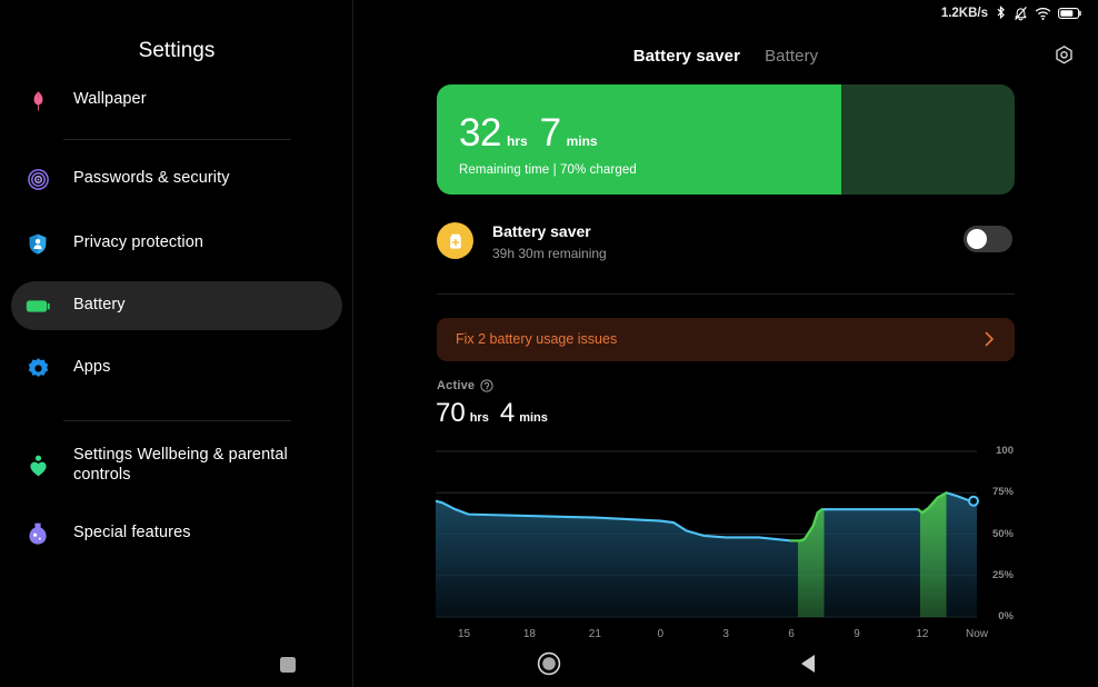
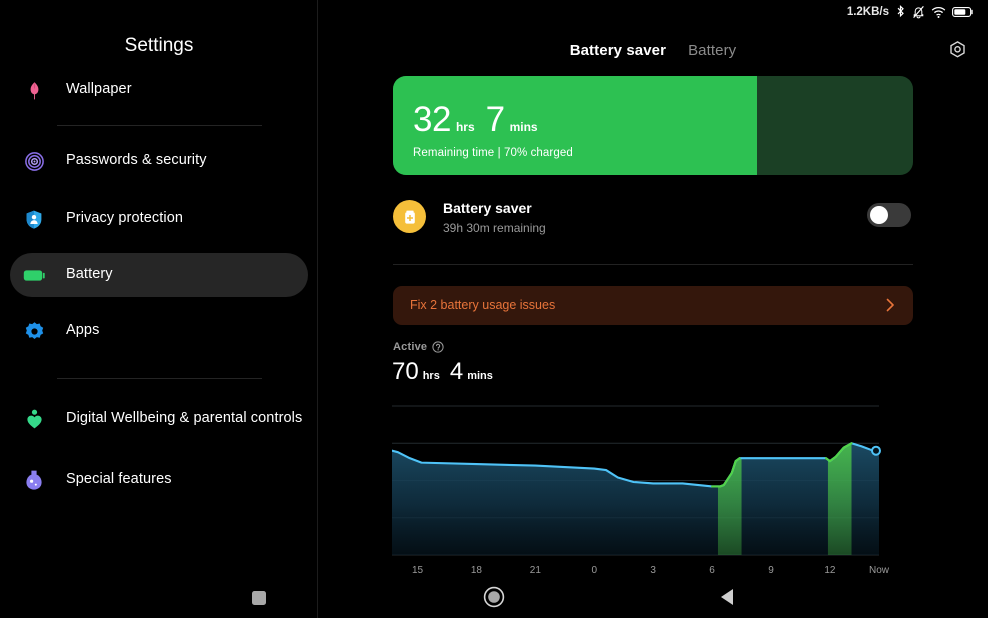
  1.2KB/s
  Settings
  Wallpaper
  Passwords & security
  Privacy protection
  Battery
  Apps
- Settings Wellbeing & parental controls
+ Digital Wellbeing & parental controls
  Special features
  Battery saver
  Battery
  32
  hrs
  7
  mins
  Remaining time | 70% charged
  Battery saver
  39h 30m remaining
  Fix 2 battery usage issues
  Active
  70
  hrs
  4
  mins
- 100
- 75%
- 50%
- 25%
- 0%
  15
  18
  21
  0
  3
  6
  9
  12
  Now
